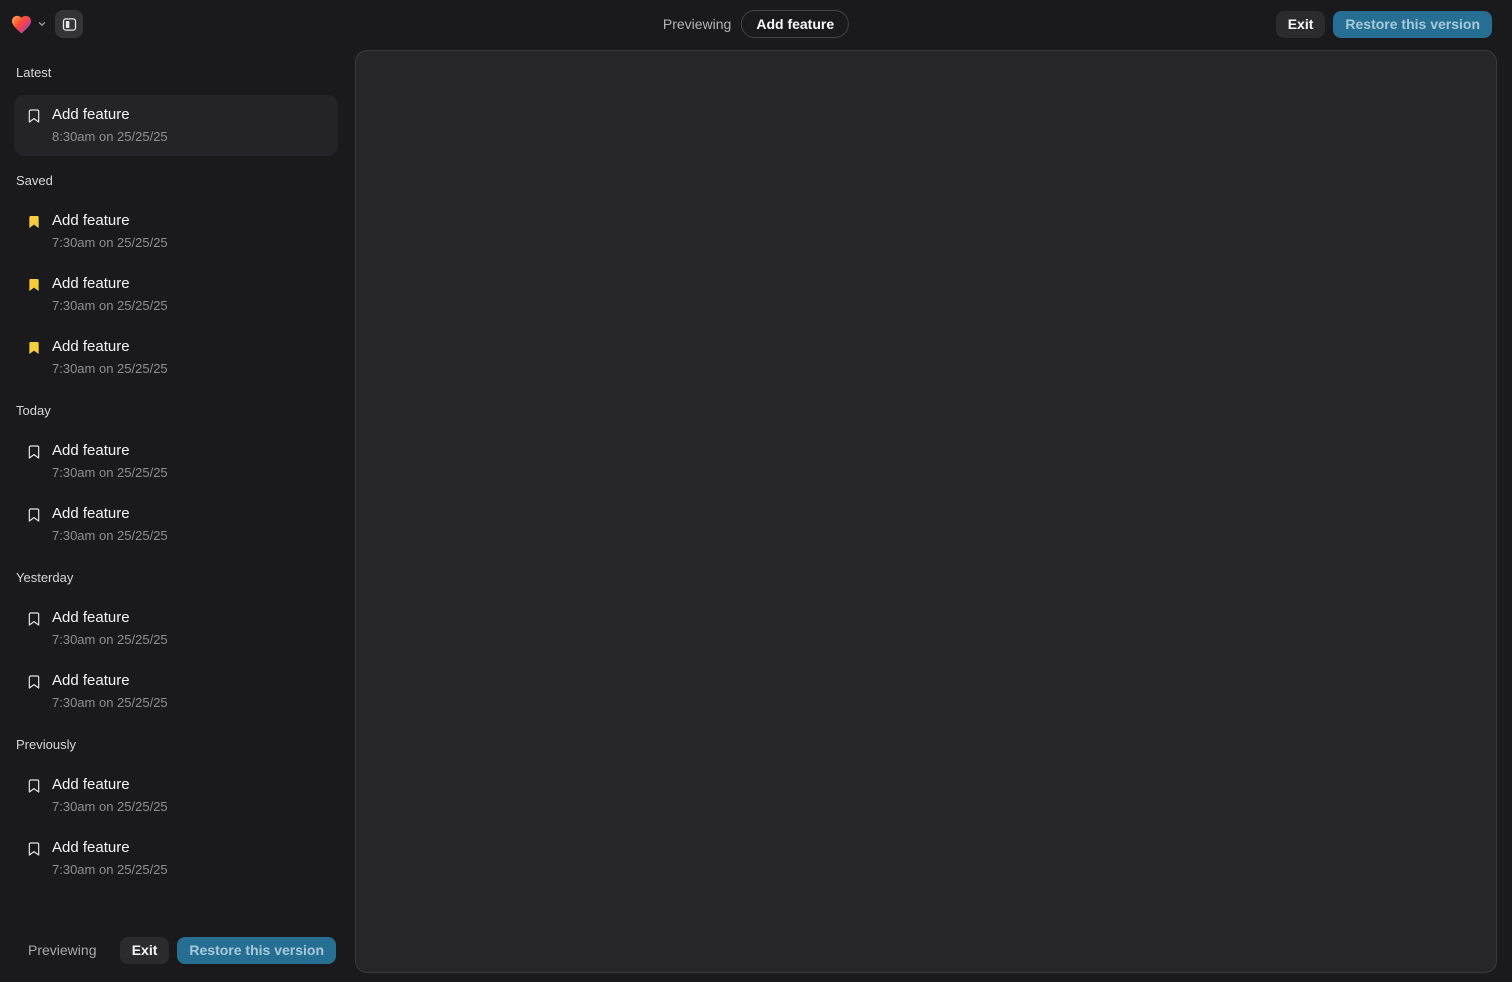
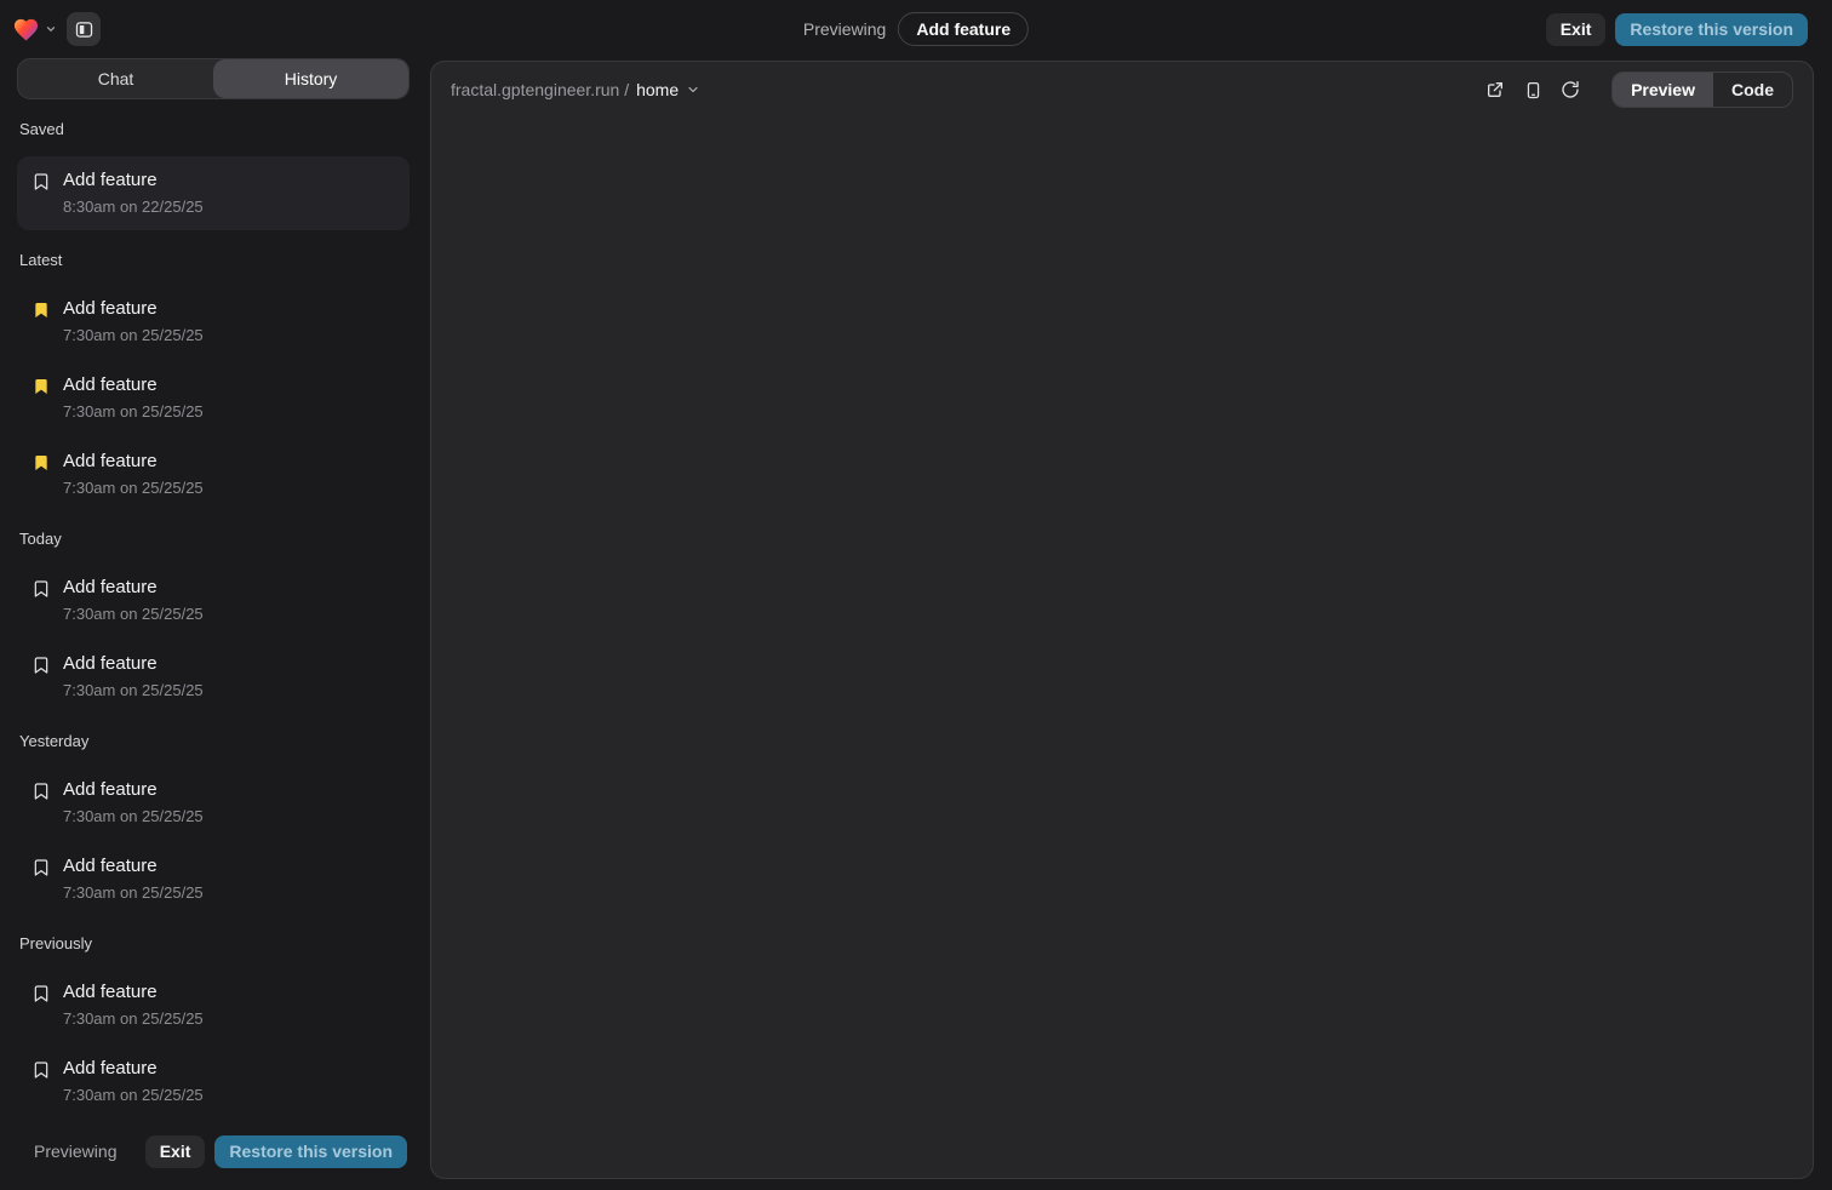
  Previewing
  Add feature
  Exit
  Restore this version
+ Chat
+ History
- Latest
+ Saved
  Add feature
- 8:30am on 25/25/25
+ 8:30am on 22/25/25
- Saved
+ Latest
  Add feature
  7:30am on 25/25/25
  Add feature
  7:30am on 25/25/25
  Add feature
  7:30am on 25/25/25
  Today
  Add feature
  7:30am on 25/25/25
  Add feature
  7:30am on 25/25/25
  Yesterday
  Add feature
  7:30am on 25/25/25
  Add feature
  7:30am on 25/25/25
  Previously
  Add feature
  7:30am on 25/25/25
  Add feature
  7:30am on 25/25/25
  Previewing
  Exit
  Restore this version
+ fractal.gptengineer.run /
+ home
+ Preview
+ Code
